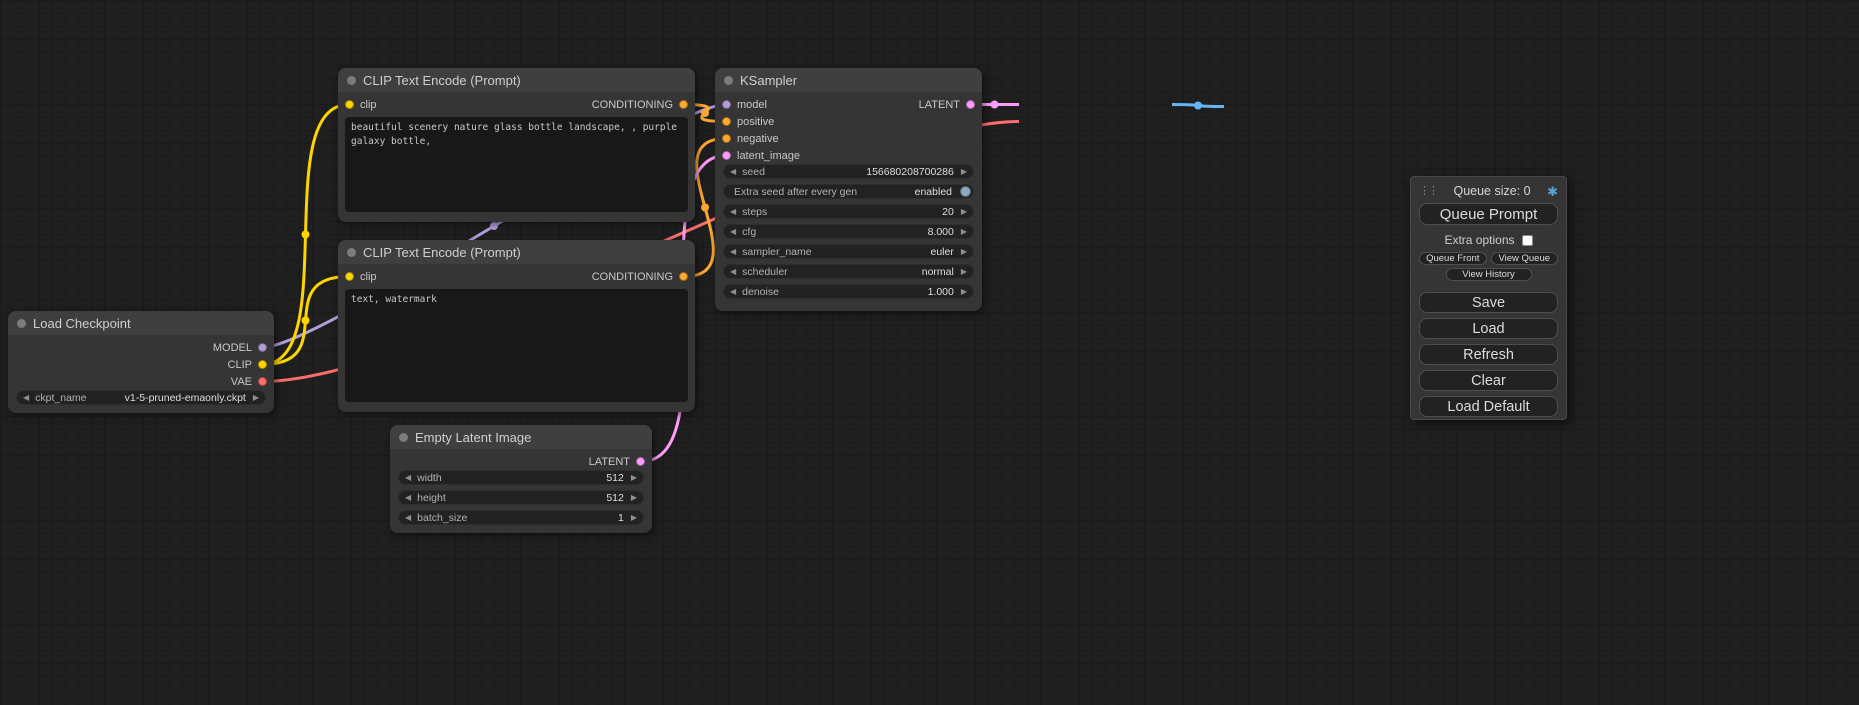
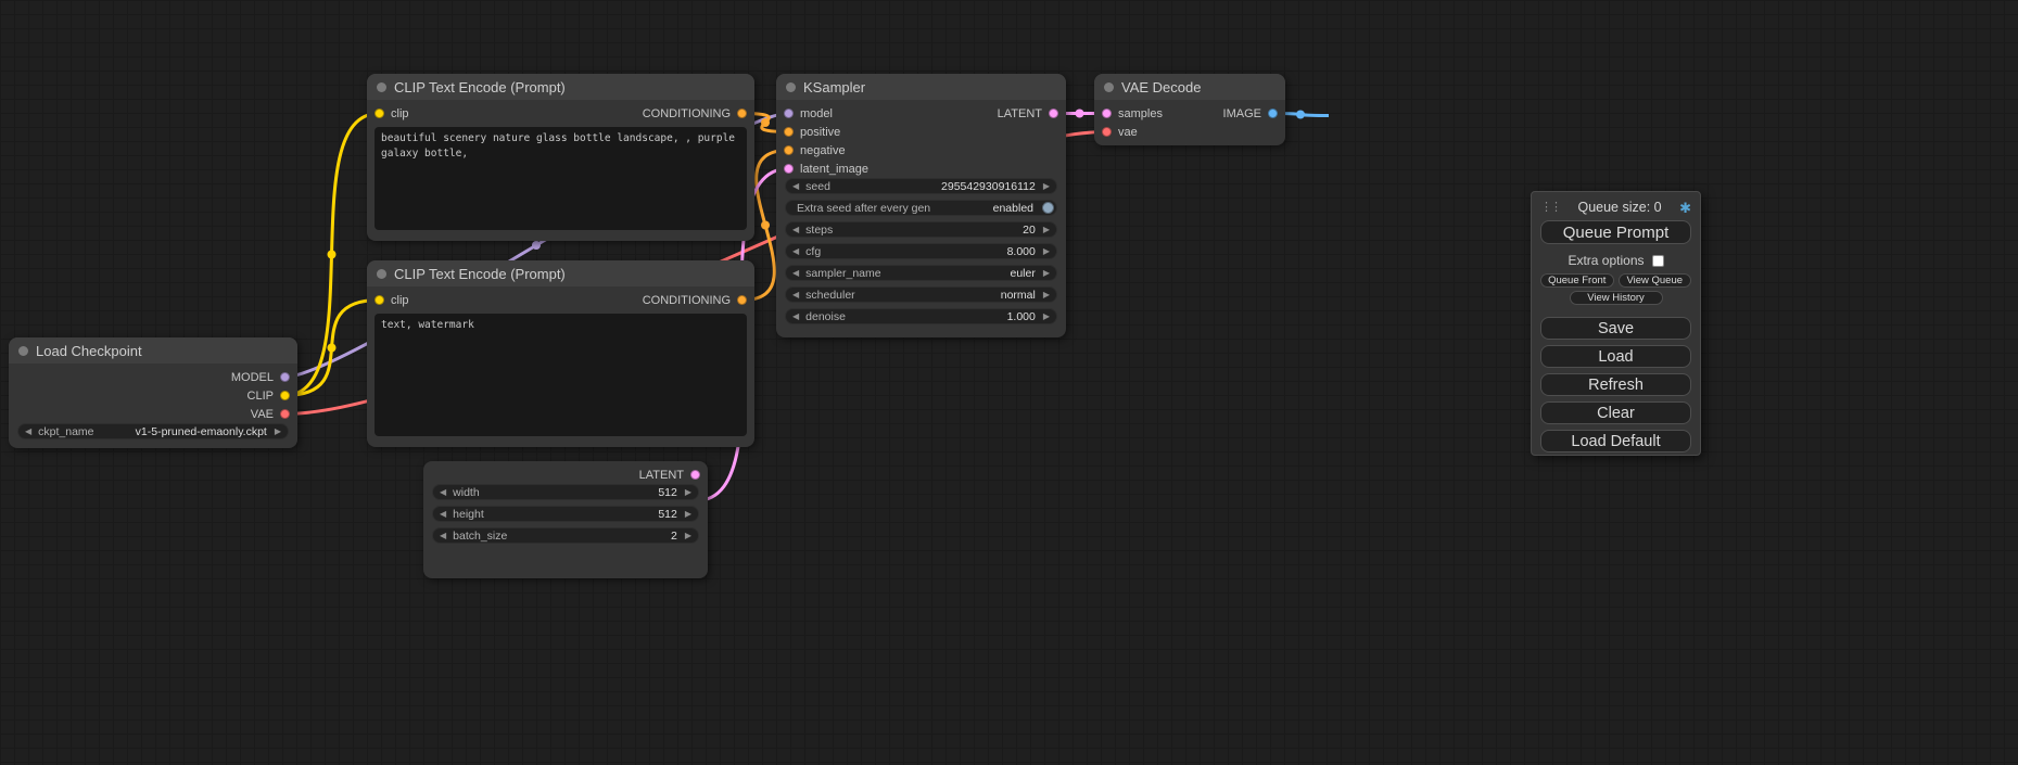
  Load Checkpoint
  MODEL
  CLIP
  VAE
  ◀
  ckpt_name
  v1-5-pruned-emaonly.ckpt
  ▶
  CLIP Text Encode (Prompt)
  clip
  CONDITIONING
  CLIP Text Encode (Prompt)
  clip
  CONDITIONING
  text, watermark
- Empty Latent Image
  LATENT
  ◀
  width
  512
  ▶
  ◀
  height
  512
  ▶
  ◀
  batch_size
- 1
+ 2
  ▶
  KSampler
  model
  LATENT
  positive
  negative
  latent_image
  ◀
  seed
- 156680208700286
+ 295542930916112
  ▶
  Extra seed after every gen
  enabled
  ◀
  steps
  20
  ▶
  ◀
  cfg
  8.000
  ▶
  ◀
  sampler_name
  euler
  ▶
  ◀
  scheduler
  normal
  ▶
  ◀
  denoise
  1.000
  ▶
+ VAE Decode
+ samples
+ IMAGE
+ vae
  ⋮⋮
  Queue size: 0
  ✱
  Queue Prompt
  Extra options
  Queue Front
  View Queue
  View History
  Save
  Load
  Refresh
  Clear
  Load Default
